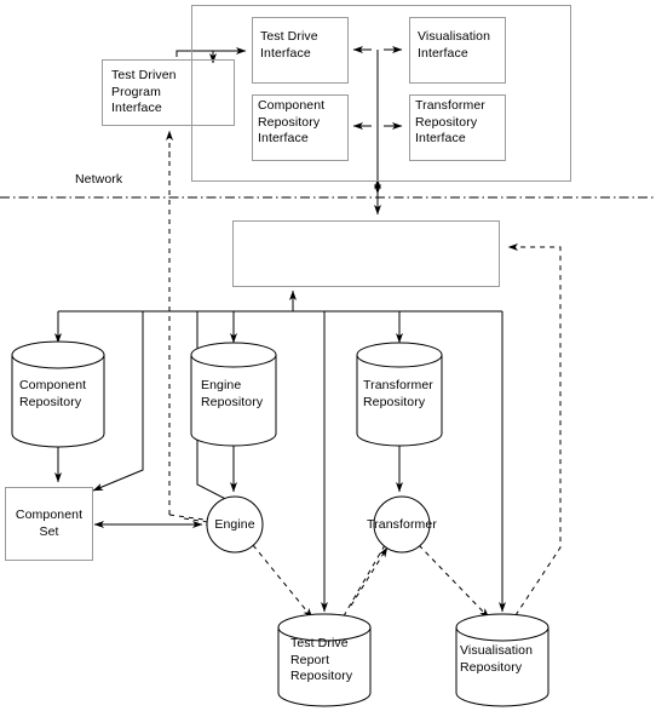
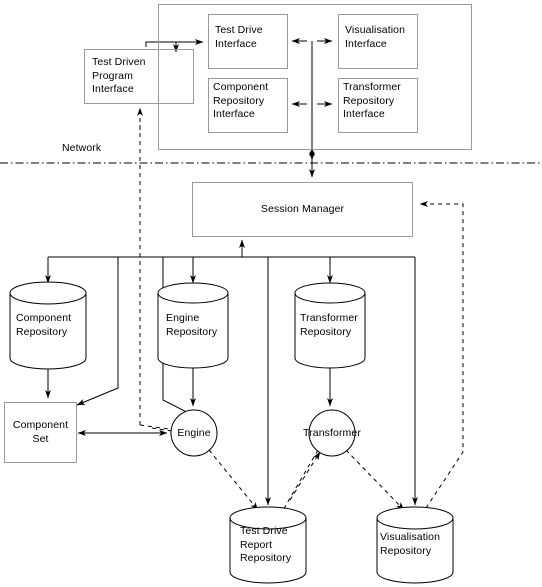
  Test Drive
  Interface
  Visualisation
  Interface
  Component
  Repository
  Interface
  Transformer
  Repository
  Interface
  Test Driven
  Program
  Interface
  Network
+ Session Manager
  Component
  Repository
  Engine
  Repository
  Transformer
  Repository
  Test Drive
  Report
  Repository
  Visualisation
  Repository
  Component
  Set
  Engine
  Transformer
